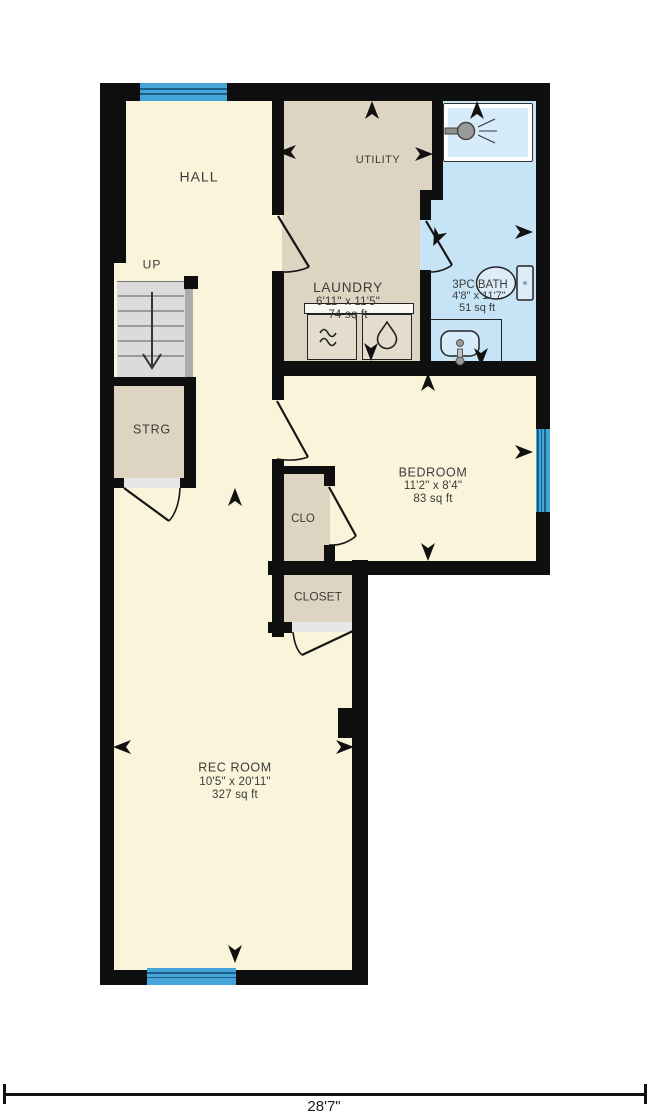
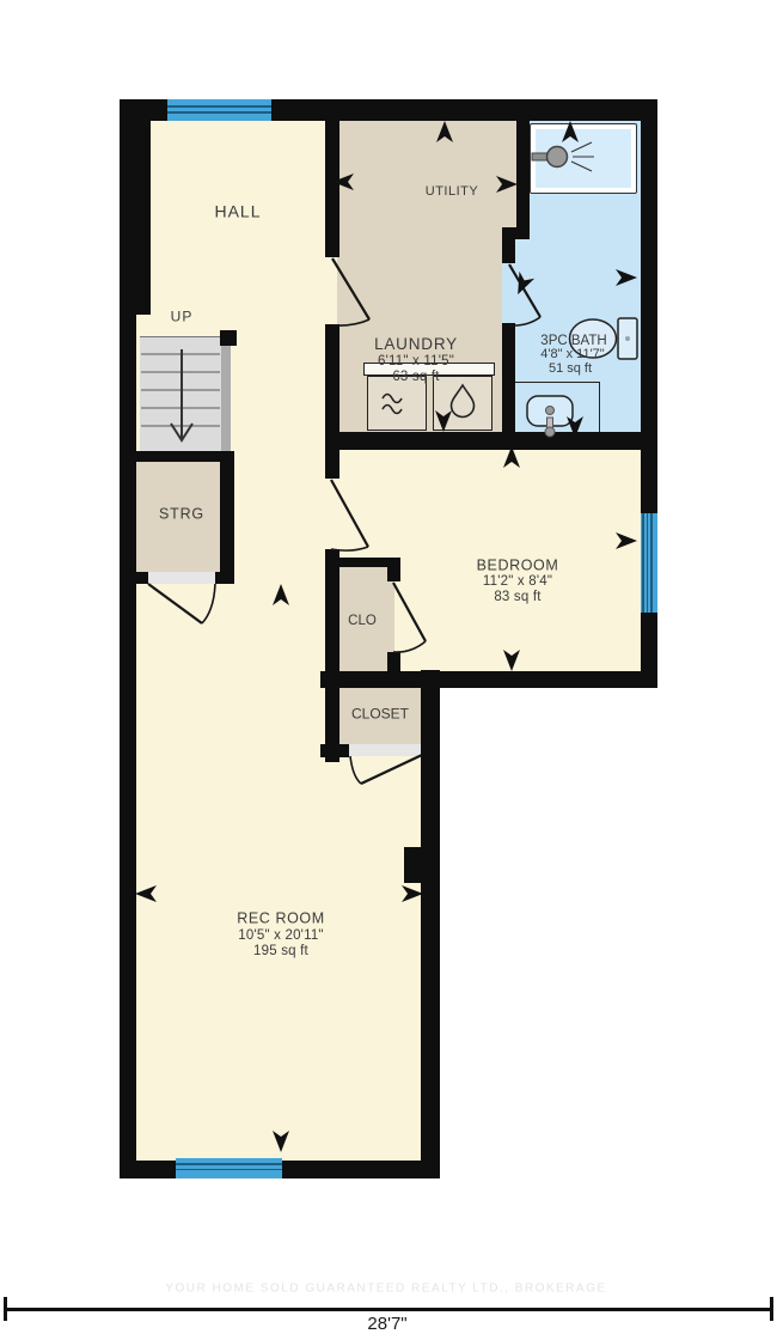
  HALL
  UP
  UTILITY
  LAUNDRY
  6'11" x 11'5"
- 74 sq ft
+ 63 sq ft
  3PC BATH
  4'8" x 11'7"
  51 sq ft
  BEDROOM
  11'2" x 8'4"
  83 sq ft
  CLO
  CLOSET
  STRG
  REC ROOM
  10'5" x 20'11"
- 327 sq ft
+ 195 sq ft
+ YOUR HOME SOLD GUARANTEED REALTY LTD., BROKERAGE
  28'7"
